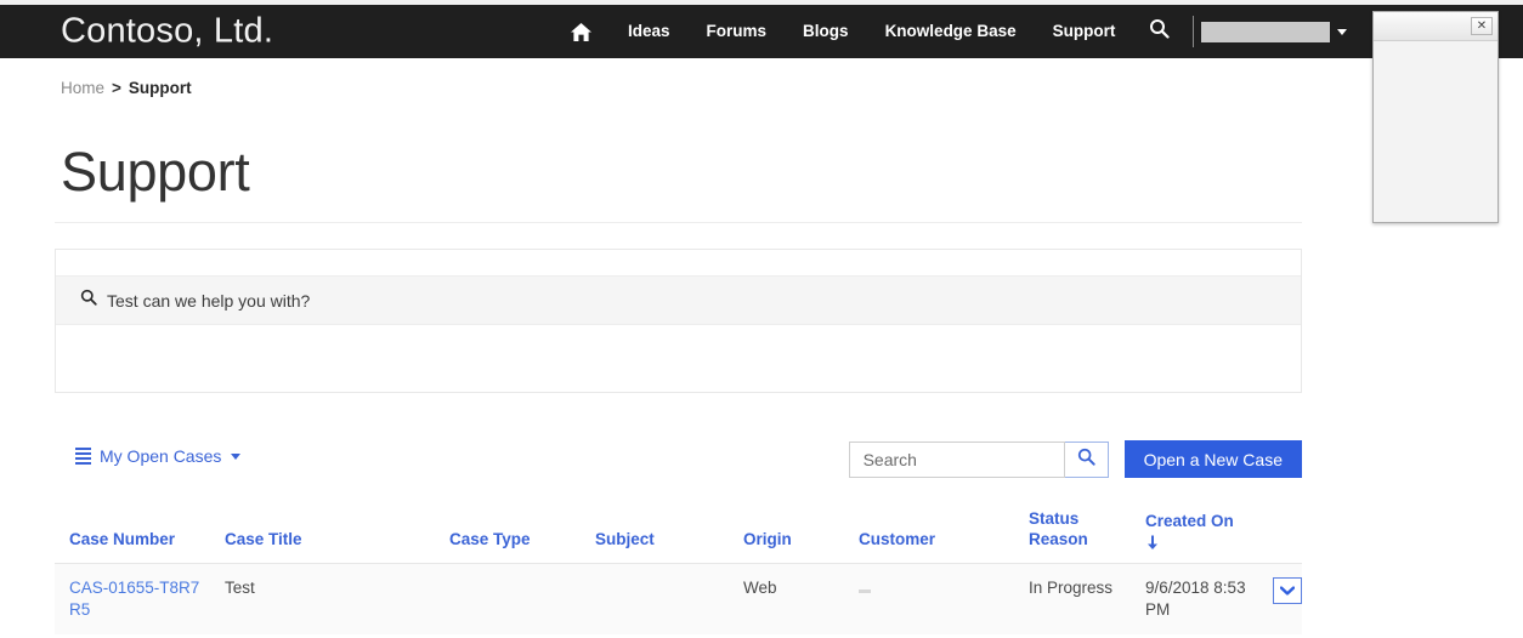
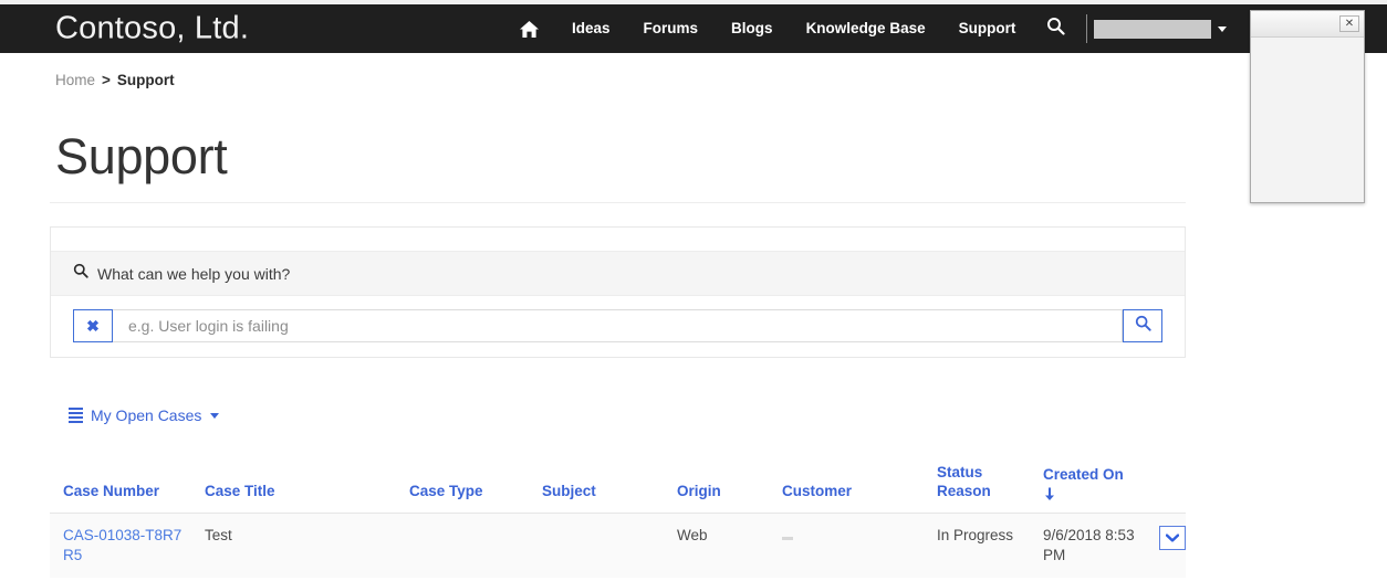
  Contoso, Ltd.
  Ideas
  Forums
  Blogs
  Knowledge Base
  Support
  Home
  >
  Support
  Support
- Test can we help you with?
+ What can we help you with?
+ ✖
+ e.g. User login is failing
  My Open Cases
- Search
- Open a New Case
  Case Number	Case Title	Case Type	Subject	Origin	Customer	Status Reason	Created On
- CAS-01655-T8R7R5	Test			Web		In Progress	9/6/2018 8:53 PM
+ CAS-01038-T8R7R5	Test			Web		In Progress	9/6/2018 8:53 PM
  ✕
